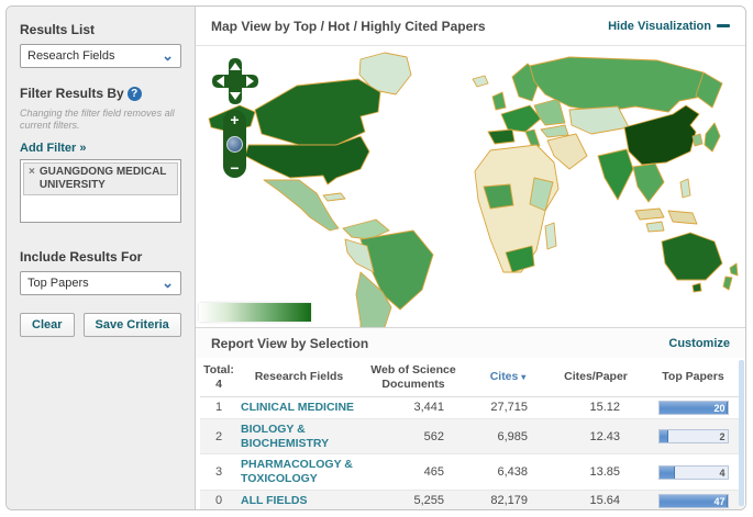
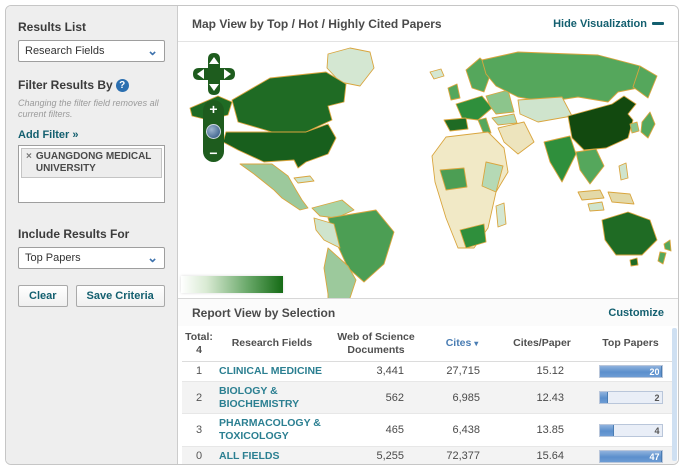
  Results List
  Research Fields
  ⌄
  Filter Results By ?
  Changing the filter field removes all current filters.
  Add Filter »
  ×
  GUANGDONG MEDICAL UNIVERSITY
  Include Results For
  Top Papers
  ⌄
  Clear
  Save Criteria
  Map View by Top / Hot / Highly Cited Papers
  Hide Visualization
  +
  −
  Report View by Selection
  Customize
  Total: 4	Research Fields	Web of Science Documents	Cites ▾	Cites/Paper	Top Papers
  1	CLINICAL MEDICINE	3,441	27,715	15.12	20
  2	BIOLOGY & BIOCHEMISTRY	562	6,985	12.43	2
  3	PHARMACOLOGY & TOXICOLOGY	465	6,438	13.85	4
- 0	ALL FIELDS	5,255	82,179	15.64	47
+ 0	ALL FIELDS	5,255	72,377	15.64	47
